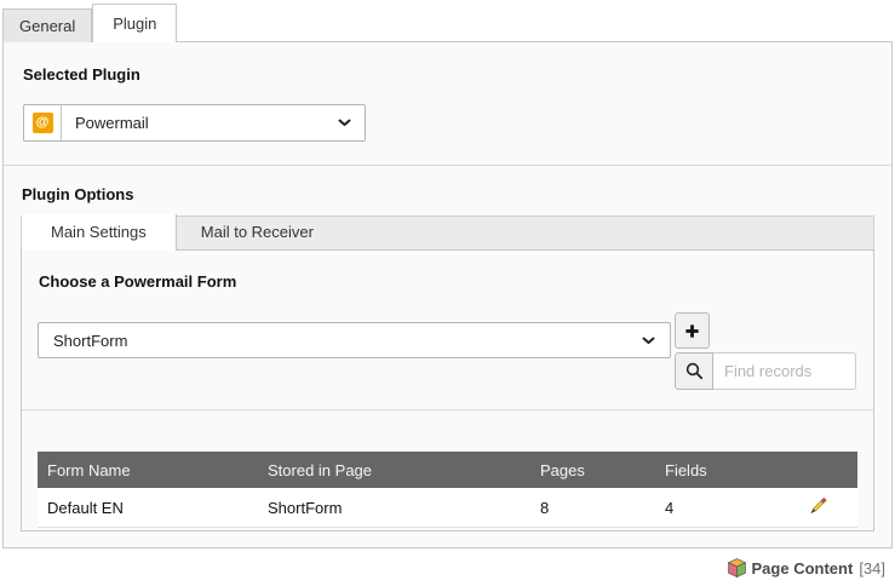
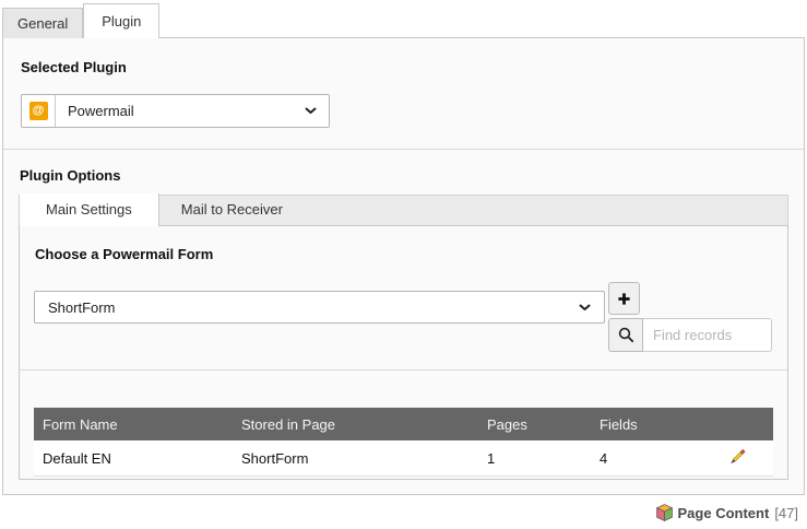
  General
  Plugin
  Selected Plugin
  @
  Powermail
  Plugin Options
  Main Settings
  Mail to Receiver
  Choose a Powermail Form
  ShortForm
  Find records
  Form Name	Stored in Page	Pages	Fields
- Default EN	ShortForm	8	4
+ Default EN	ShortForm	1	4
  Page Content
- [34]
+ [47]
